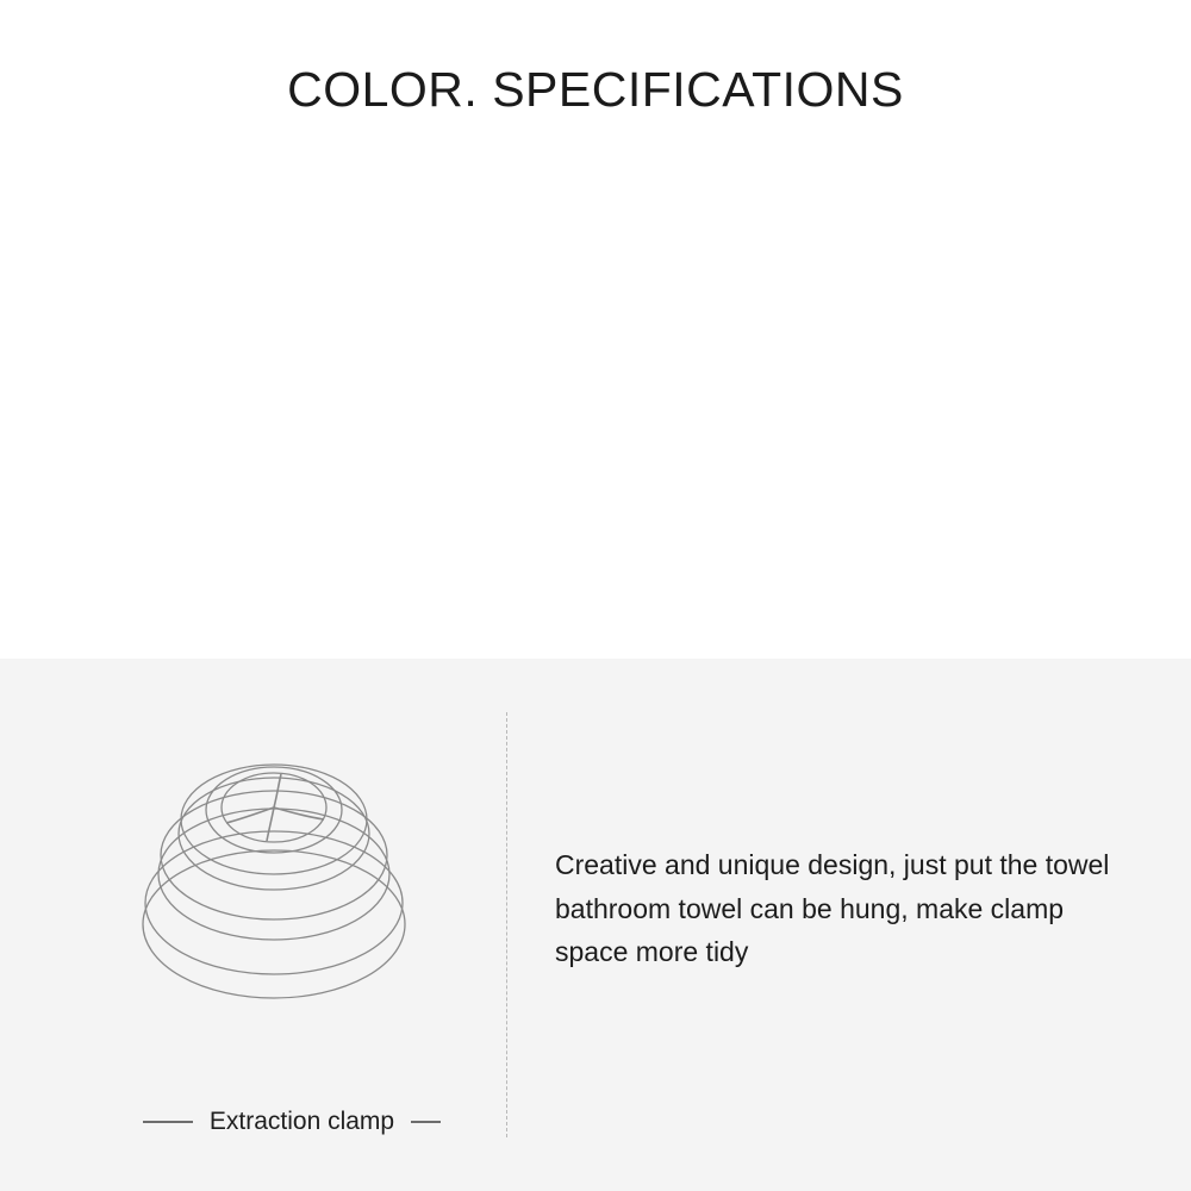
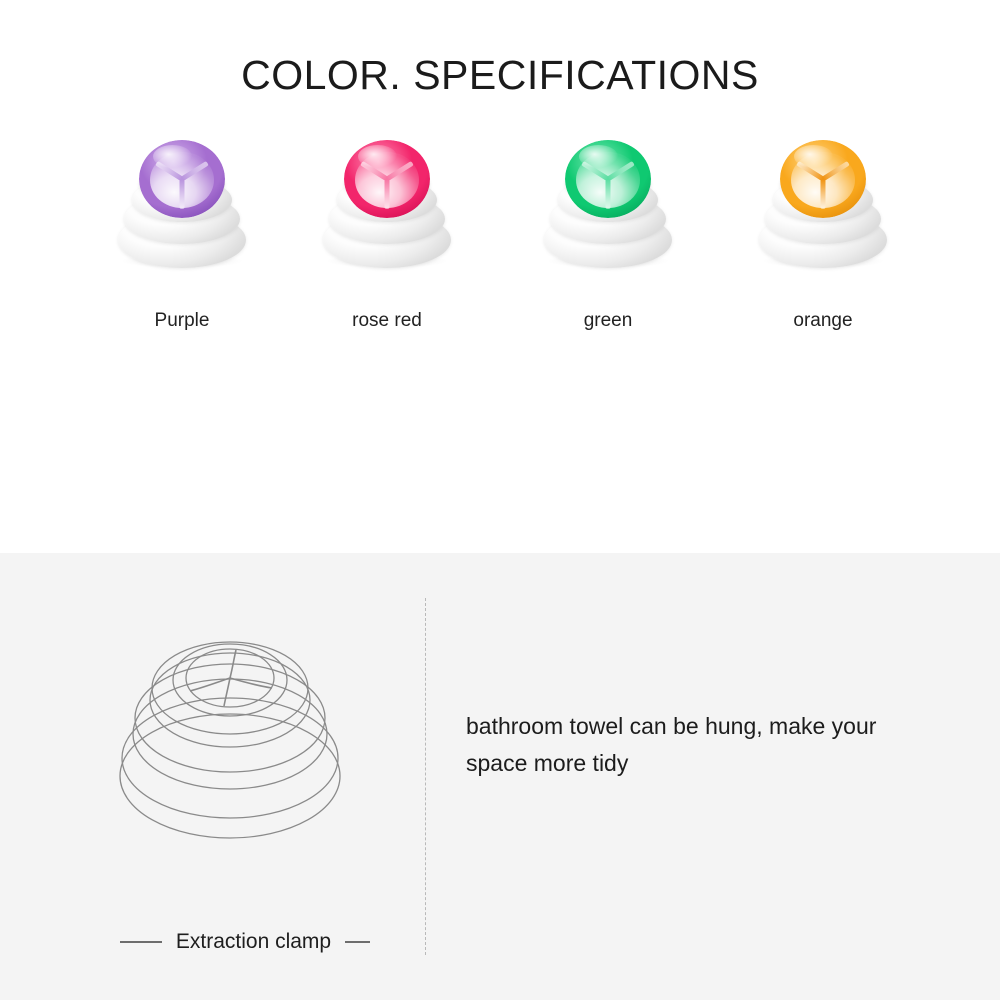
  COLOR. SPECIFICATIONS
+ Purple
+ rose red
+ green
+ orange
  Extraction clamp
- Creative and unique design, just put the towel
- bathroom towel can be hung, make clamp
+ bathroom towel can be hung, make your
  space more tidy
